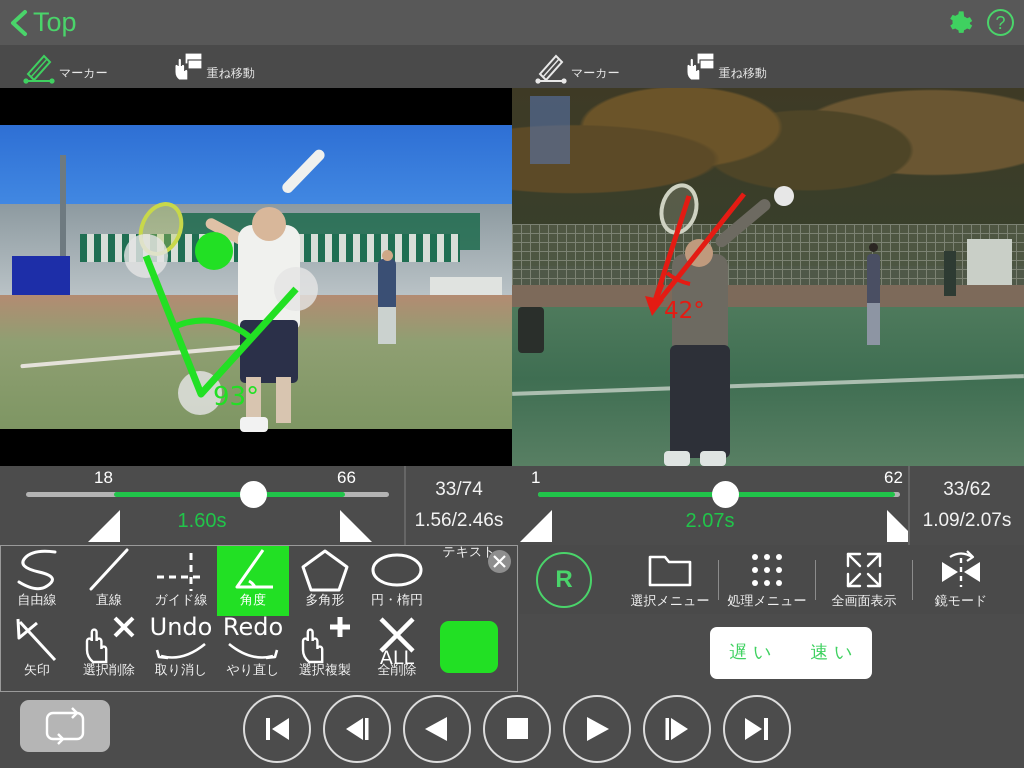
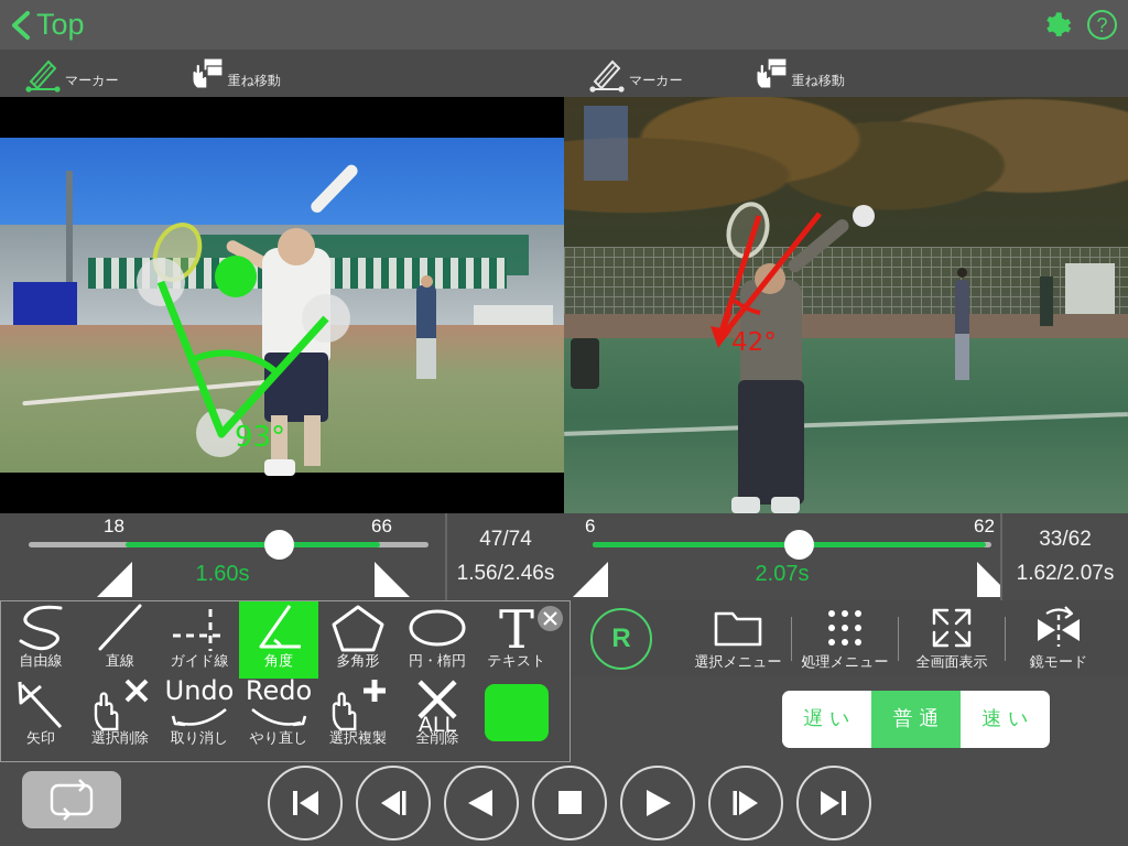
  Top
  ?
  マーカー
  重ね移動
  マーカー
  重ね移動
  93°
  42°
  18
  66
  1.60s
- 33/74
+ 47/74
  1.56/2.46s
- 1
+ 6
  62
  2.07s
  33/62
- 1.09/2.07s
+ 1.62/2.07s
  自由線
  直線
  ガイド線
  角度
  多角形
  円・楕円
+ T
  テキスト
  矢印
  選択削除
  Undo
  取り消し
  Redo
  やり直し
  選択複製
  ALL
  全削除
  R
  選択メニュー
  処理メニュー
  全画面表示
  鏡モード
  遅 い
+ 普 通
  速 い
